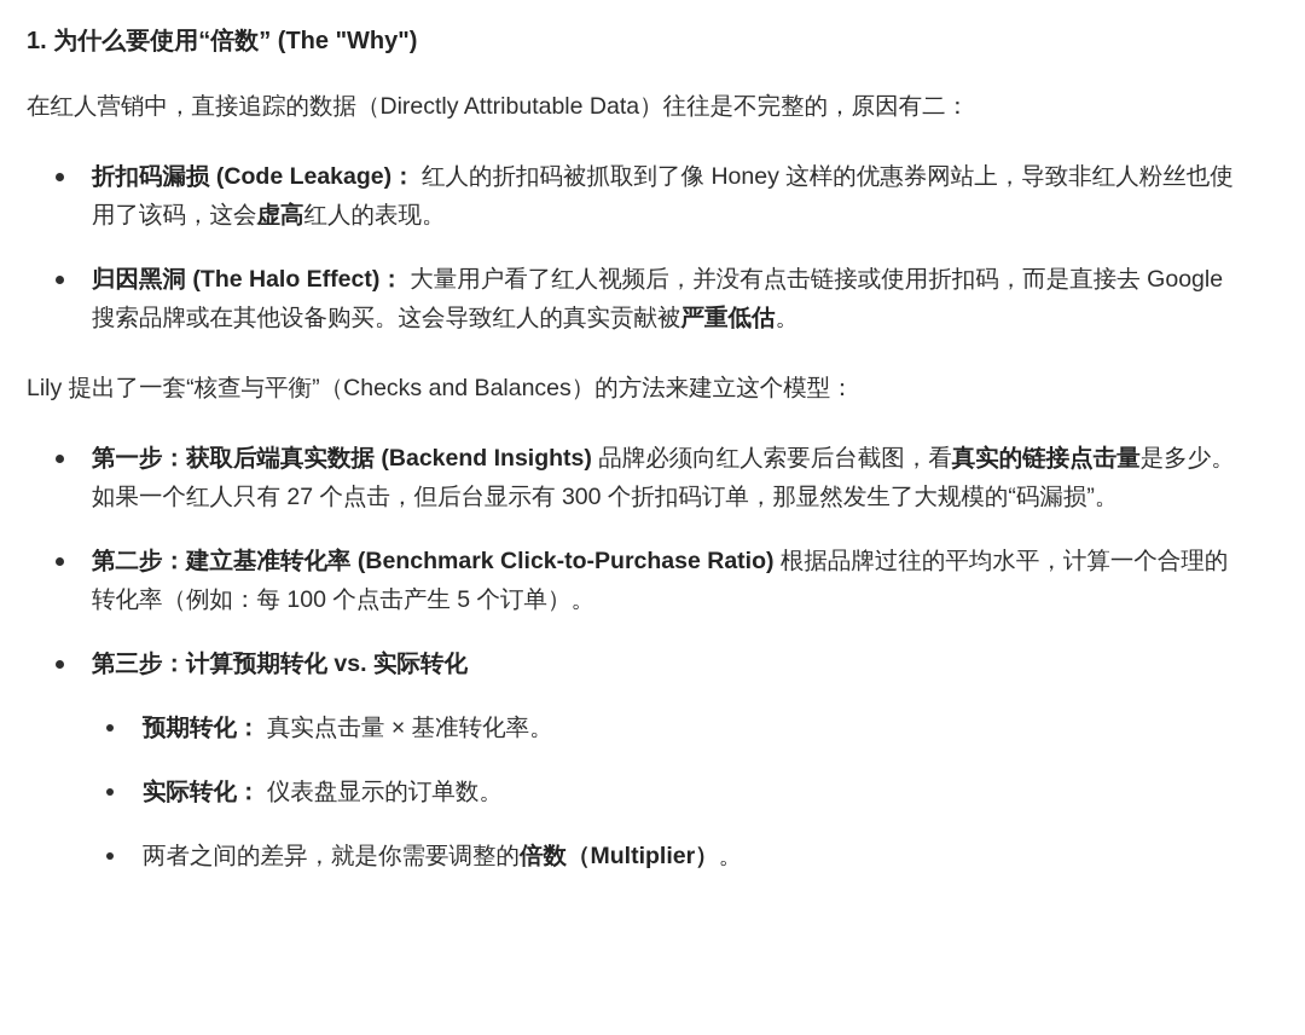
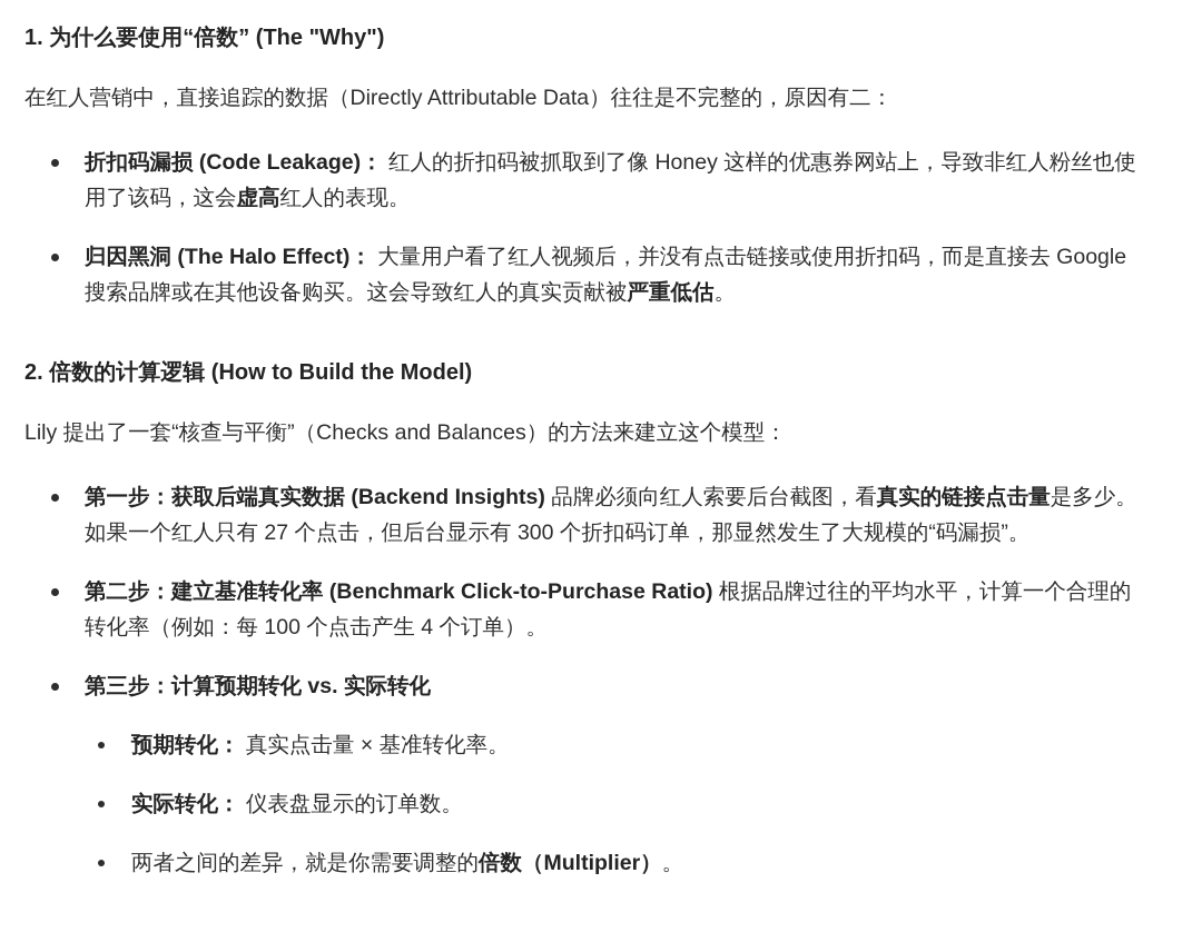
  1. 为什么要使用“倍数” (The "Why")
  在红人营销中，直接追踪的数据（Directly Attributable Data）往往是不完整的，原因有二：
  折扣码漏损 (Code Leakage)： 红人的折扣码被抓取到了像 Honey 这样的优惠券网站上，导致非红人粉丝也使用了该码，这会虚高红人的表现。
  归因黑洞 (The Halo Effect)： 大量用户看了红人视频后，并没有点击链接或使用折扣码，而是直接去 Google 搜索品牌或在其他设备购买。这会导致红人的真实贡献被严重低估。
+ 2. 倍数的计算逻辑 (How to Build the Model)
  Lily 提出了一套“核查与平衡”（Checks and Balances）的方法来建立这个模型：
  第一步：获取后端真实数据 (Backend Insights) 品牌必须向红人索要后台截图，看真实的链接点击量是多少。如果一个红人只有 27 个点击，但后台显示有 300 个折扣码订单，那显然发生了大规模的“码漏损”。
- 第二步：建立基准转化率 (Benchmark Click-to-Purchase Ratio) 根据品牌过往的平均水平，计算一个合理的转化率（例如：每 100 个点击产生 5 个订单）。
+ 第二步：建立基准转化率 (Benchmark Click-to-Purchase Ratio) 根据品牌过往的平均水平，计算一个合理的转化率（例如：每 100 个点击产生 4 个订单）。
  第三步：计算预期转化 vs. 实际转化
  预期转化： 真实点击量 × 基准转化率。
  实际转化： 仪表盘显示的订单数。
  两者之间的差异，就是你需要调整的倍数（Multiplier）。
